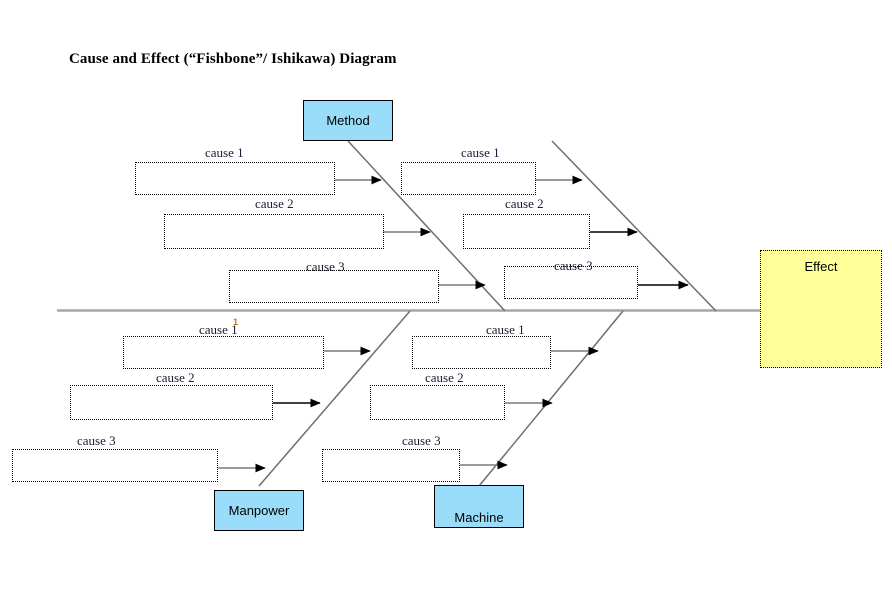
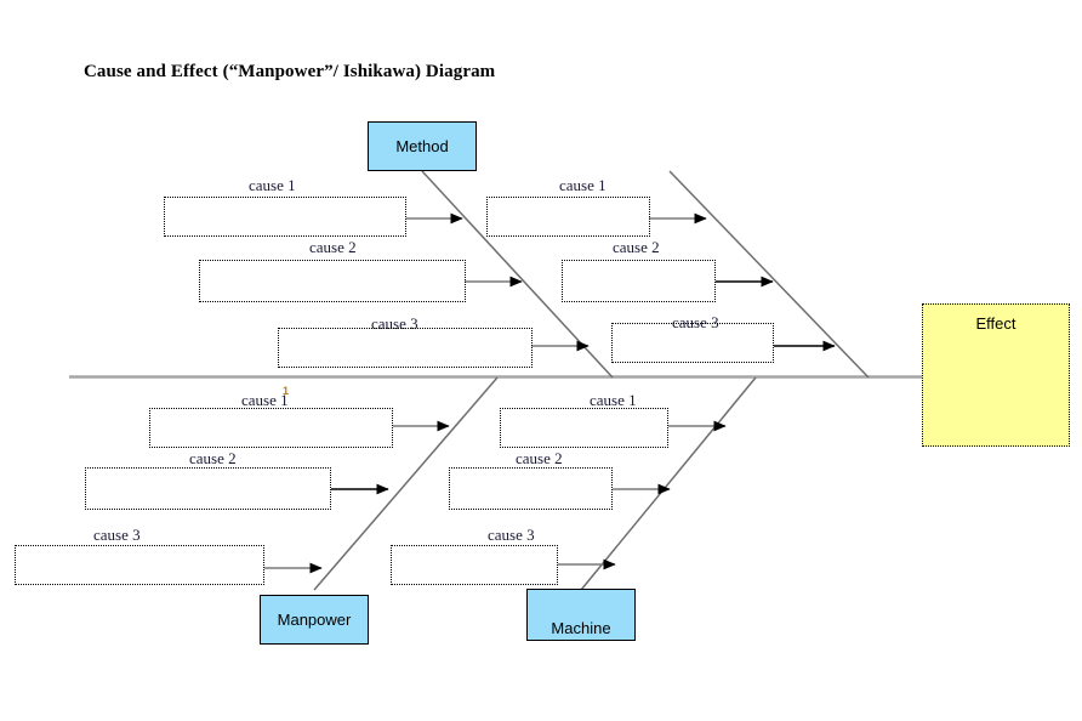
- Cause and Effect (“Fishbone”/ Ishikawa) Diagram
+ Cause and Effect (“Manpower”/ Ishikawa) Diagram
  Method
  Manpower
  Machine
  Effect
  cause 1
  cause 2
  cause 3
  cause 1
  cause 2
  cause 3
  cause 1
  cause 2
  cause 3
  cause 1
  cause 2
  cause 3
  1
